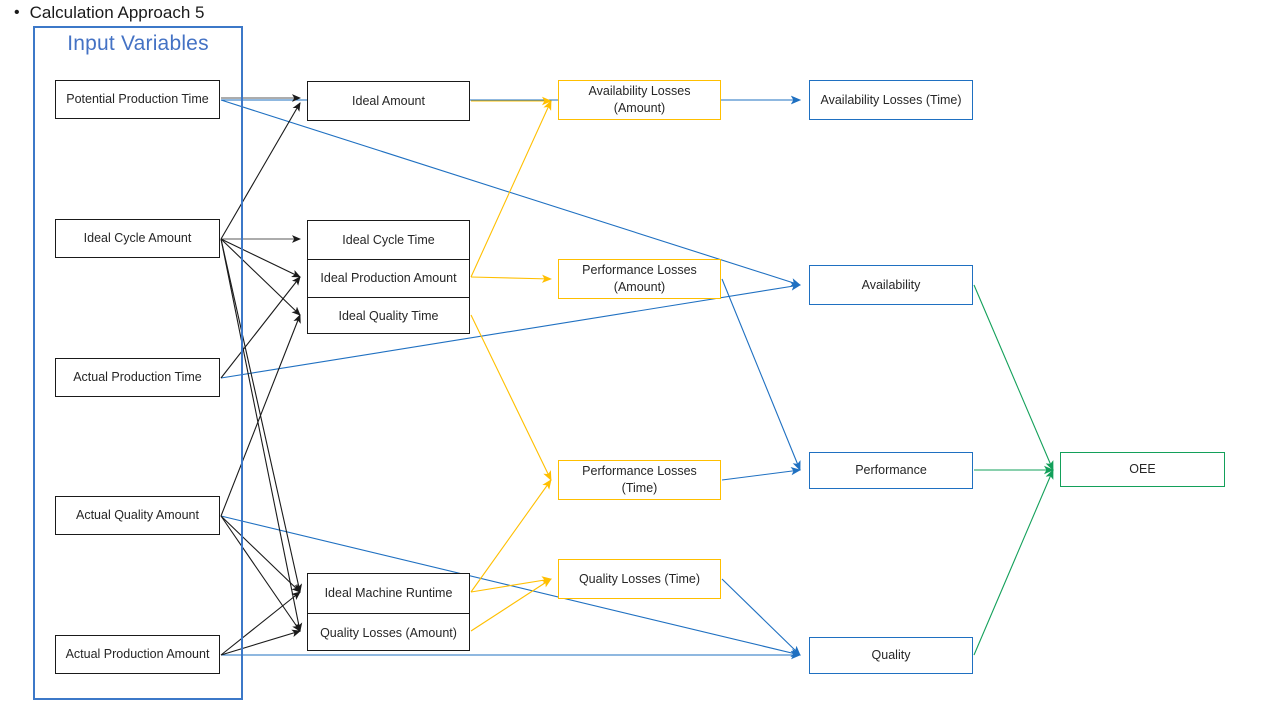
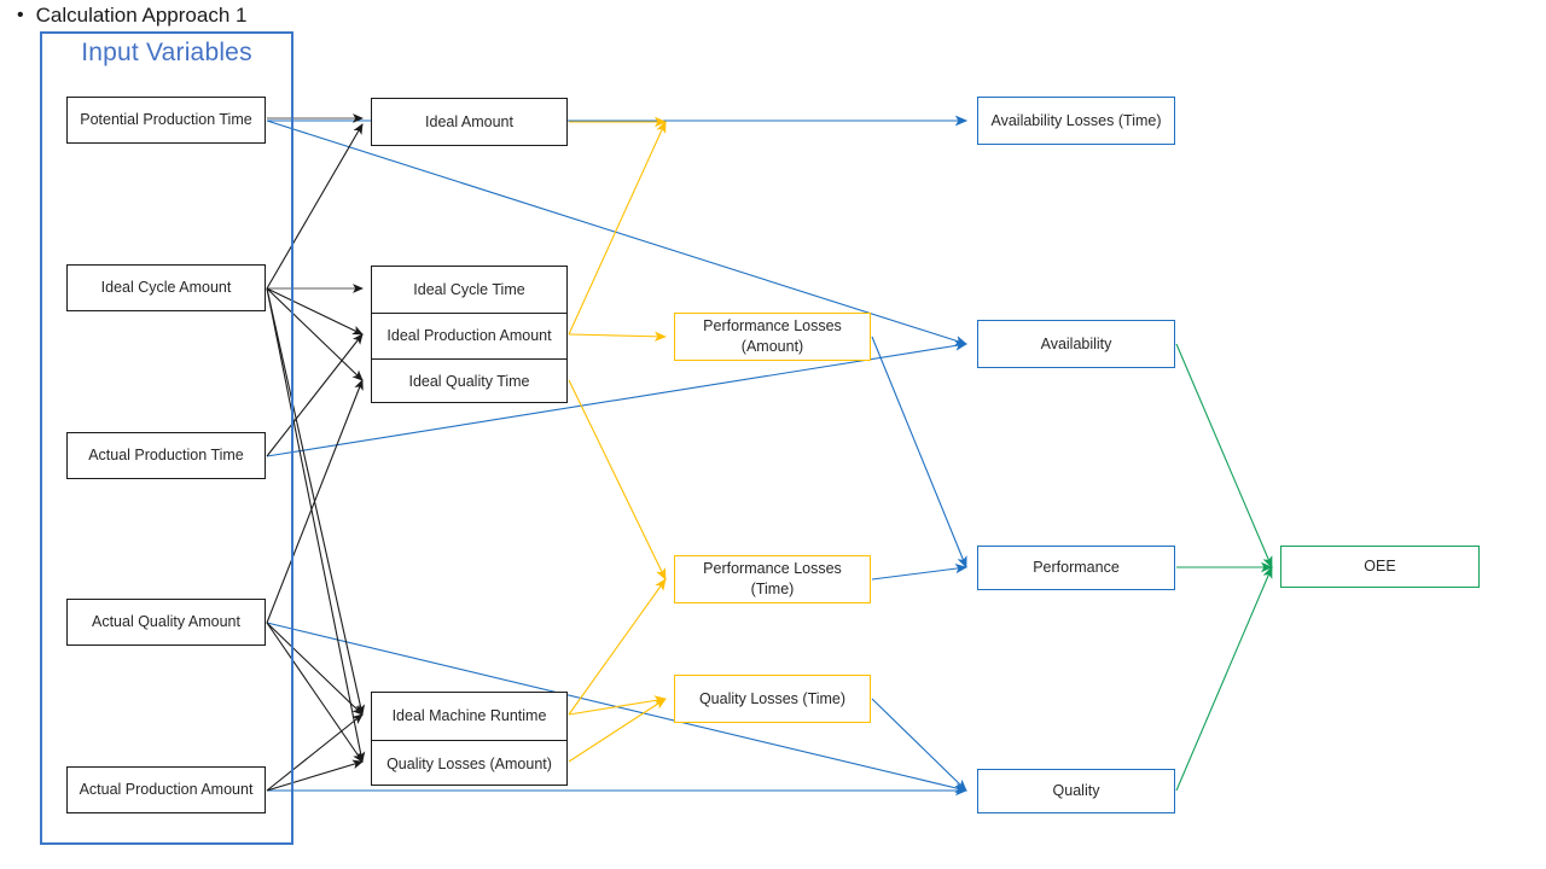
  •
- Calculation Approach 5
+ Calculation Approach 1
  Input Variables
  Potential Production Time
  Ideal Cycle Amount
  Actual Production Time
  Actual Quality Amount
  Actual Production Amount
  Ideal Amount
  Ideal Cycle Time
  Ideal Production Amount
  Ideal Quality Time
  Ideal Machine Runtime
  Quality Losses (Amount)
- Availability Losses (Amount)
  Performance Losses (Amount)
  Performance Losses (Time)
  Quality Losses (Time)
  Availability Losses (Time)
  Availability
  Performance
  Quality
  OEE
